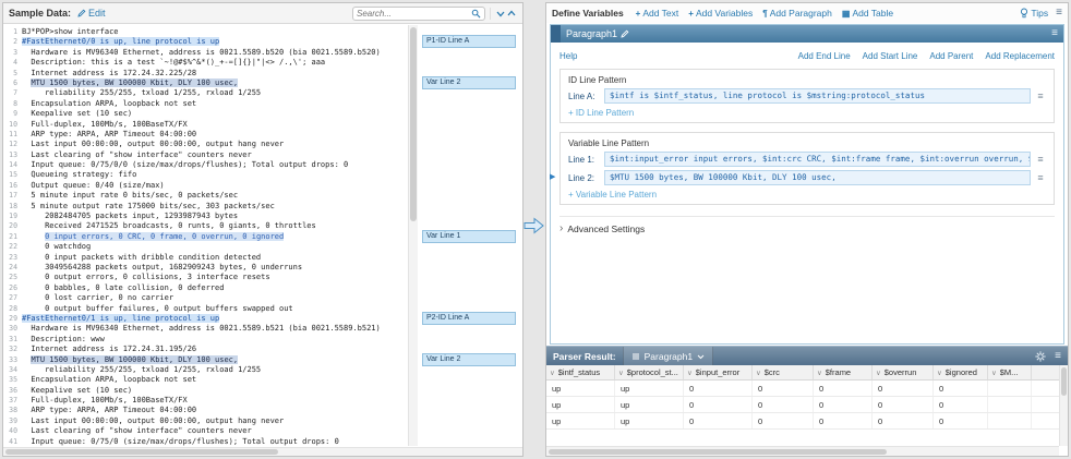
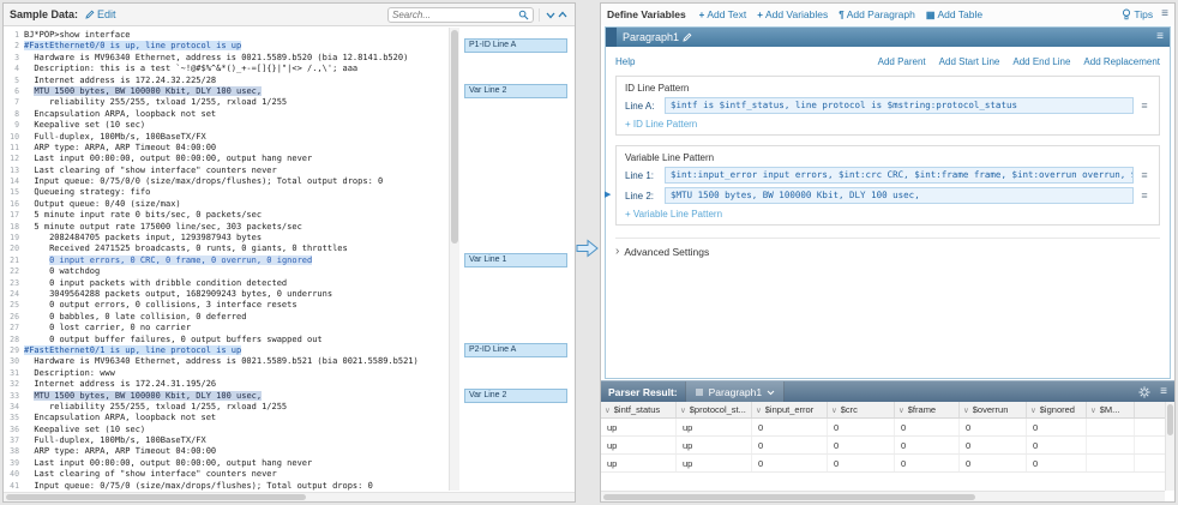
  Sample Data:
  Edit
  Search...
  1
  BJ*POP>show interface
  2
  #FastEthernet0/0 is up, line protocol is up
  3
- Hardware is MV96340 Ethernet, address is 0021.5589.b520 (bia 0021.5589.b520)
+ Hardware is MV96340 Ethernet, address is 0021.5589.b520 (bia 12.8141.b520)
  4
  Description: this is a test `~!@#$%^&*()_+-=[]{}|"|<> /.,\'; aaa
  6
  MTU 1500 bytes, BW 100000 Kbit, DLY 100 usec,
  7
  reliability 255/255, txload 1/255, rxload 1/255
  8
  Encapsulation ARPA, loopback not set
  9
  Keepalive set (10 sec)
  10
  Full-duplex, 100Mb/s, 100BaseTX/FX
  11
  ARP type: ARPA, ARP Timeout 04:00:00
  12
  Last input 00:00:00, output 00:00:00, output hang never
  13
  Last clearing of "show interface" counters never
  14
  Input queue: 0/75/0/0 (size/max/drops/flushes); Total output drops: 0
  15
  Queueing strategy: fifo
  16
  Output queue: 0/40 (size/max)
  17
  5 minute input rate 0 bits/sec, 0 packets/sec
  18
- 5 minute output rate 175000 bits/sec, 303 packets/sec
+ 5 minute output rate 175000 line/sec, 303 packets/sec
  19
  2082484705 packets input, 1293987943 bytes
  20
  Received 2471525 broadcasts, 0 runts, 0 giants, 0 throttles
  21
  0 input errors, 0 CRC, 0 frame, 0 overrun, 0 ignored
  22
  0 watchdog
  23
  0 input packets with dribble condition detected
  24
  3049564288 packets output, 1682909243 bytes, 0 underruns
  26
  0 babbles, 0 late collision, 0 deferred
  27
  0 lost carrier, 0 no carrier
  28
  0 output buffer failures, 0 output buffers swapped out
  29
  #FastEthernet0/1 is up, line protocol is up
  30
  Hardware is MV96340 Ethernet, address is 0021.5589.b521 (bia 0021.5589.b521)
  31
  Description: www
  32
  Internet address is 172.24.31.195/26
  33
  MTU 1500 bytes, BW 100000 Kbit, DLY 100 usec,
  34
  reliability 255/255, txload 1/255, rxload 1/255
  35
  Encapsulation ARPA, loopback not set
  36
  Keepalive set (10 sec)
  37
  Full-duplex, 100Mb/s, 100BaseTX/FX
  38
  ARP type: ARPA, ARP Timeout 04:00:00
  39
  Last input 00:00:00, output 00:00:00, output hang never
  40
  Last clearing of "show interface" counters never
  41
  Input queue: 0/75/0 (size/max/drops/flushes); Total output drops: 0
  Define Variables
  +
  Add Text
  +
  Add Variables
  ¶
  Add Paragraph
  ▦
  Add Table
  Tips
  ≡
  Paragraph1
  ≡
  Help
- Add End Line
+ Add Parent
  Add Start Line
- Add Parent
+ Add End Line
  Add Replacement
  ID Line Pattern
  Line A:
  $intf is $intf_status, line protocol is $mstring:protocol_status
  ≡
  + ID Line Pattern
  Variable Line Pattern
  Line 1:
  $int:input_error input errors, $int:crc CRC, $int:frame frame, $int:overrun overrun,
  ≡
  Line 2:
  $MTU 1500 bytes, BW 100000 Kbit, DLY 100 usec,
  ≡
  + Variable Line Pattern
  ›
  Advanced Settings
  Parser Result:
  Paragraph1
  ≡
  $intf_status
  $protocol_st...
  $input_error
  $crc
  $frame
  $overrun
  $ignored
  $M...
  up
  up
  0
  0
  0
  0
  0
  up
  up
  0
  0
  0
  0
  0
  up
  up
  0
  0
  0
  0
  0
